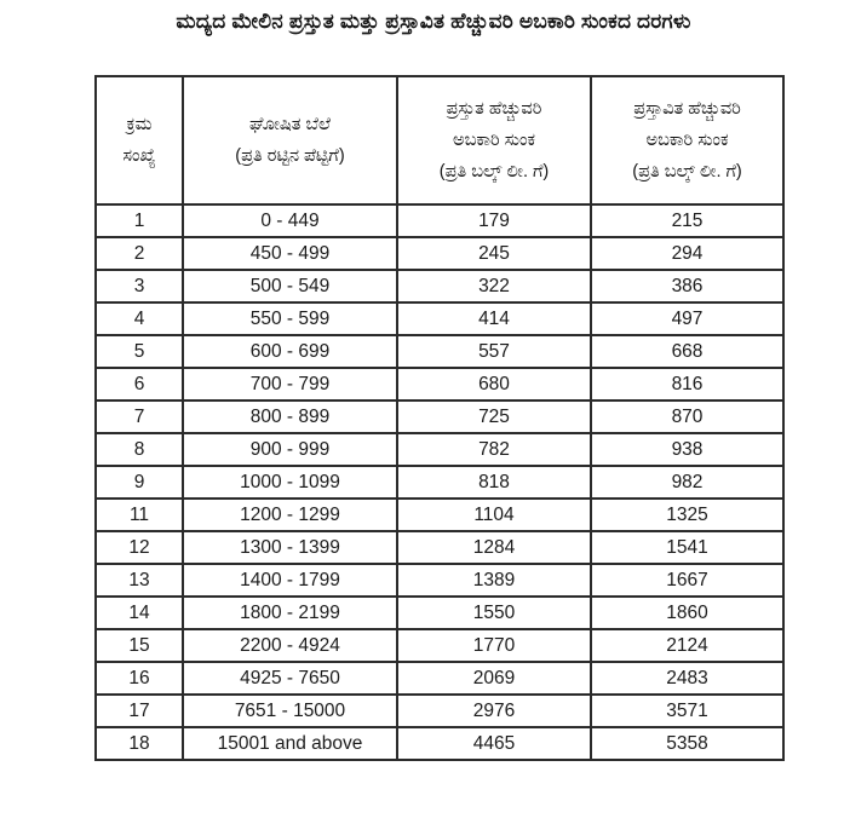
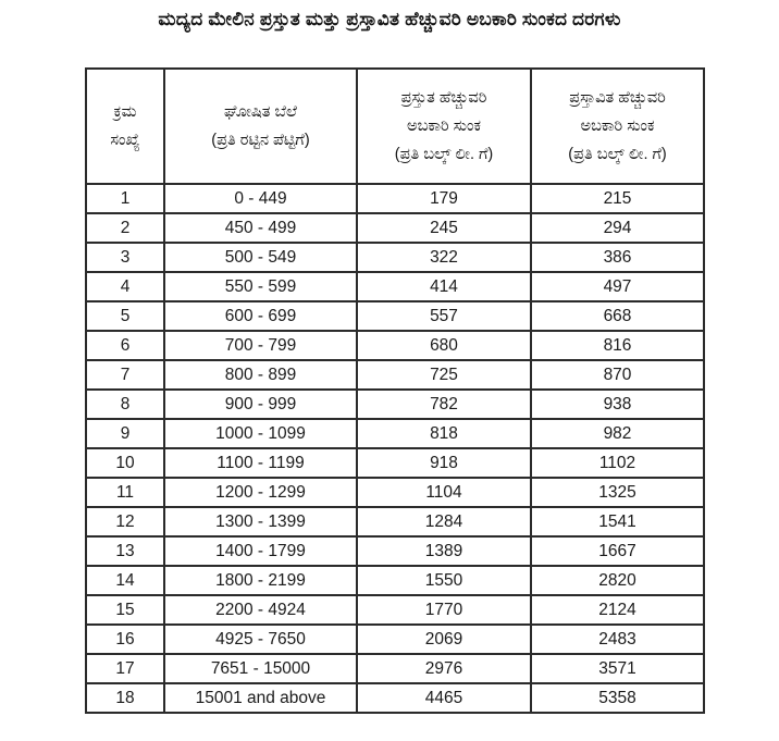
  ಮದ್ಯದ ಮೇಲಿನ ಪ್ರಸ್ತುತ ಮತ್ತು ಪ್ರಸ್ತಾವಿತ ಹೆಚ್ಚುವರಿ ಅಬಕಾರಿ ಸುಂಕದ ದರಗಳು
  ಕ್ರಮ ಸಂಖ್ಯೆ	ಘೋಷಿತ ಬೆಲೆ (ಪ್ರತಿ ರಟ್ಟಿನ ಪೆಟ್ಟಿಗೆ)	ಪ್ರಸ್ತುತ ಹೆಚ್ಚುವರಿ ಅಬಕಾರಿ ಸುಂಕ (ಪ್ರತಿ ಬಲ್ಕ್ ಲೀ. ಗೆ)	ಪ್ರಸ್ತಾವಿತ ಹೆಚ್ಚುವರಿ ಅಬಕಾರಿ ಸುಂಕ (ಪ್ರತಿ ಬಲ್ಕ್ ಲೀ. ಗೆ)
  1	0 - 449	179	215
  2	450 - 499	245	294
  3	500 - 549	322	386
  4	550 - 599	414	497
  5	600 - 699	557	668
  6	700 - 799	680	816
  7	800 - 899	725	870
  8	900 - 999	782	938
  9	1000 - 1099	818	982
+ 10	1100 - 1199	918	1102
  11	1200 - 1299	1104	1325
  12	1300 - 1399	1284	1541
  13	1400 - 1799	1389	1667
- 14	1800 - 2199	1550	1860
+ 14	1800 - 2199	1550	2820
  15	2200 - 4924	1770	2124
  16	4925 - 7650	2069	2483
  17	7651 - 15000	2976	3571
  18	15001 and above	4465	5358
